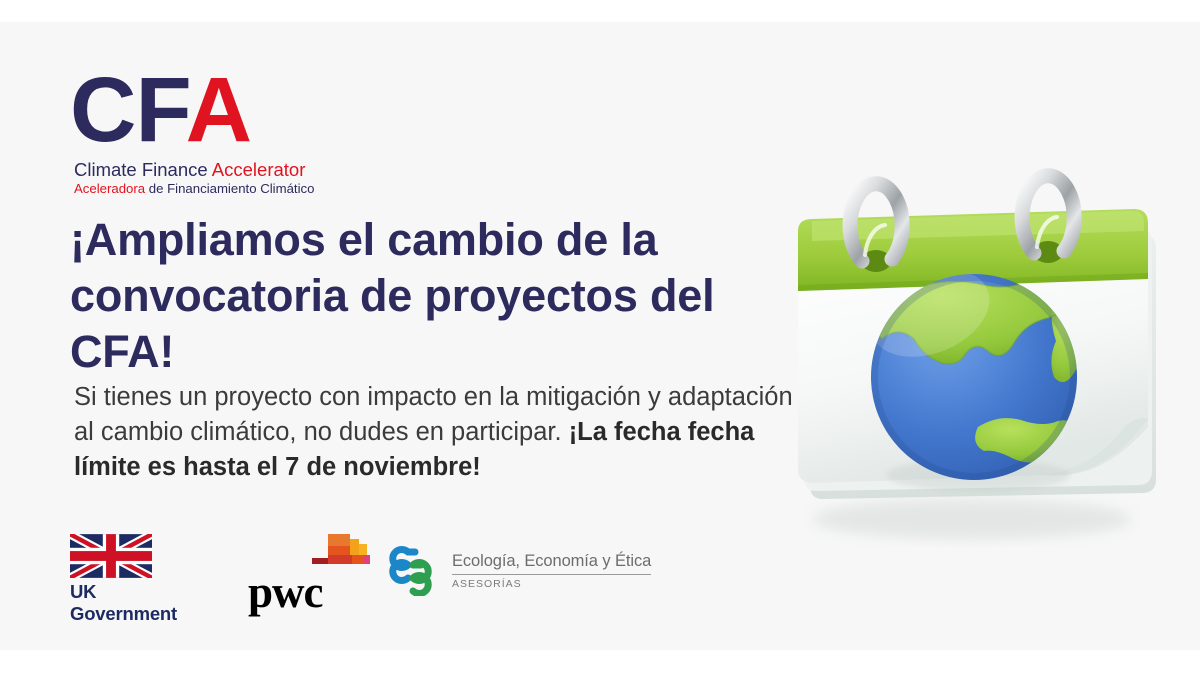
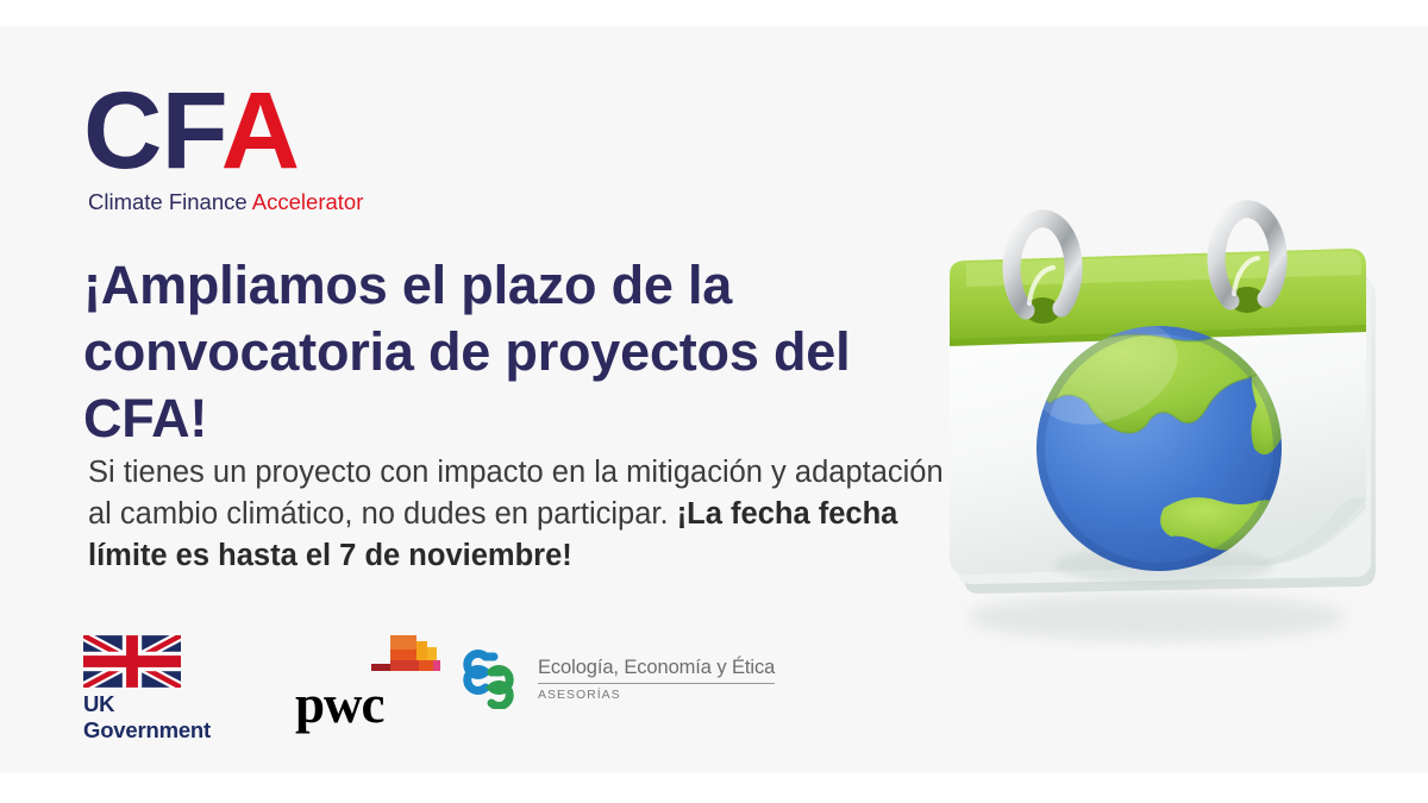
  CFA
  Climate Finance Accelerator
- Aceleradora de Financiamiento Climático
- ¡Ampliamos el cambio de la convocatoria de proyectos del CFA!
+ ¡Ampliamos el plazo de la convocatoria de proyectos del CFA!
  Si tienes un proyecto con impacto en la mitigación y adaptación al cambio climático, no dudes en participar. ¡La fecha fecha límite es hasta el 7 de noviembre!
  UK Government
  pwc
  Ecología, Economía y Ética
  ASESORÍAS
